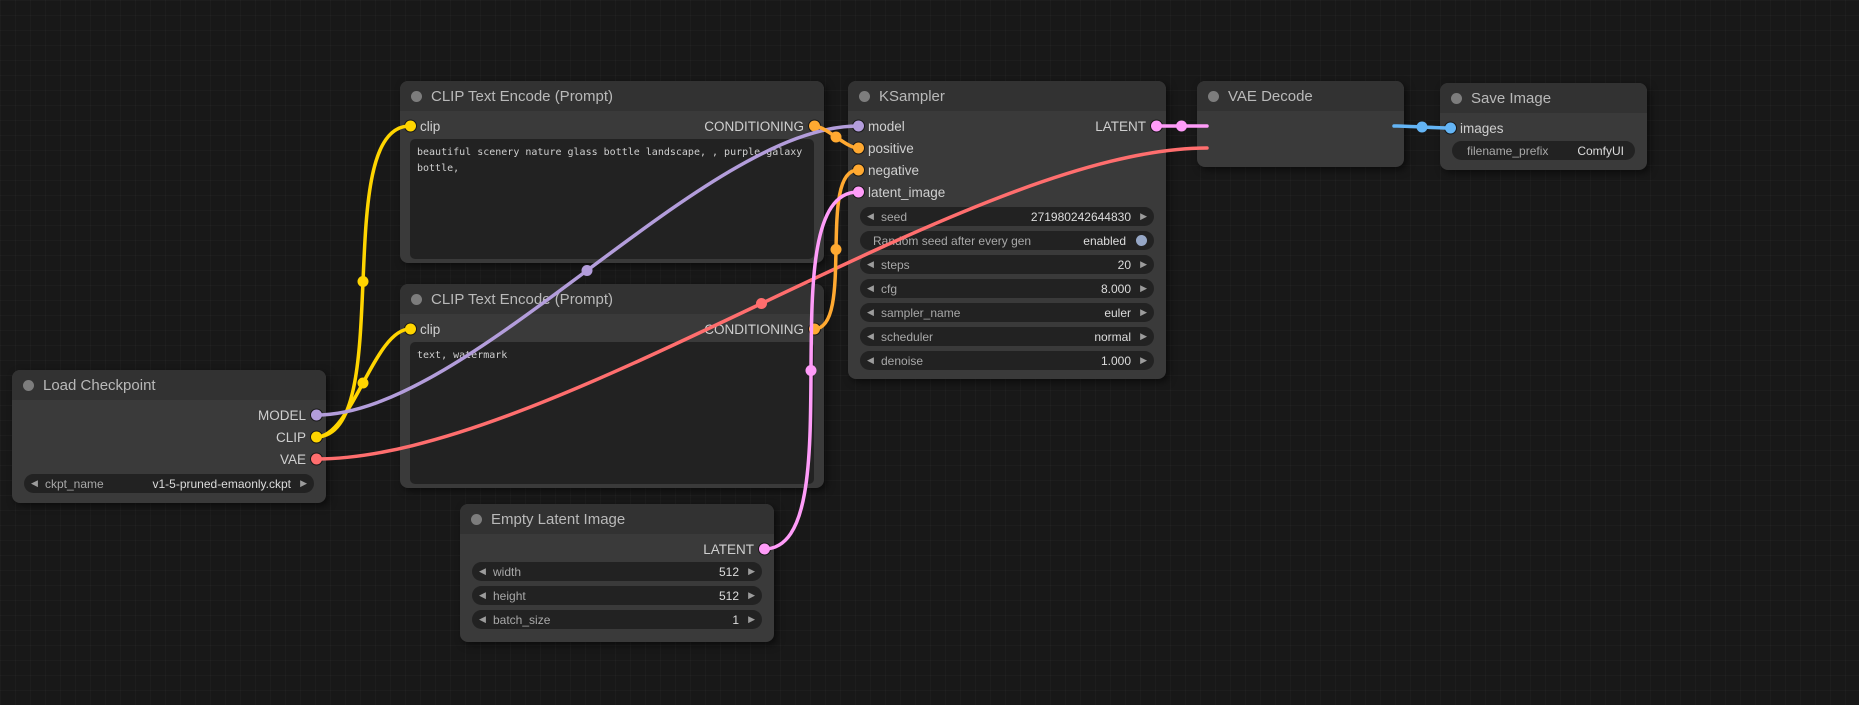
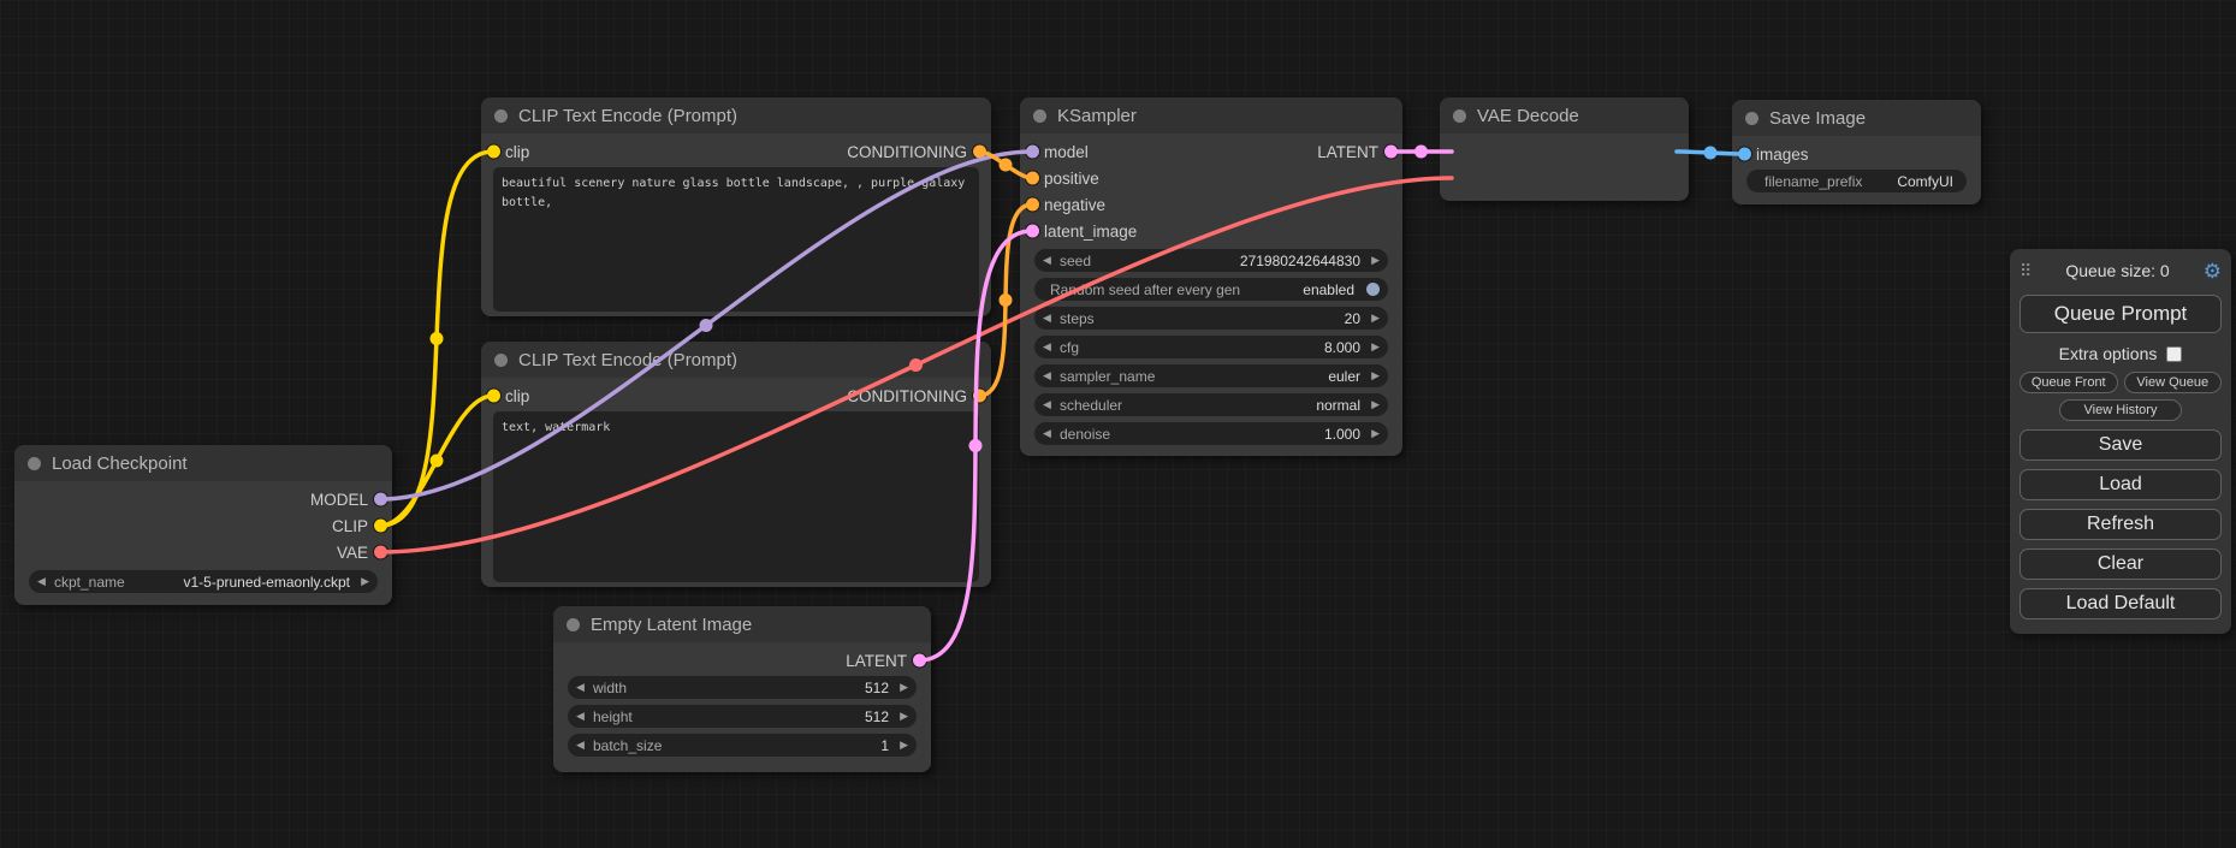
  Load Checkpoint
  MODEL
  CLIP
  VAE
  ◀
  ckpt_name
  v1-5-pruned-emaonly.ckpt
  ▶
  CLIP Text Encode (Prompt)
  clip
  CONDITIONING
  beautiful scenery nature glass bottle landscape, , purple galaxy bottle,
  CLIP Text Encod (Prompt)
  clip
  ONDITIONING
  text, waermark
  Empty Latent Image
  LATENT
  ◀
  width
  512
  ▶
  ◀
  height
  512
  ▶
  ◀
  batch_size
  1
  ▶
  KSampler
  model
  LATENT
  positive
  negative
  latent_image
  ◀
  seed
  271980242644830
  ▶
  Ranom seed after every gen
  enabled
  ◀
  steps
  20
  ▶
  ◀
  cfg
  8.000
  ▶
  ◀
  sampler_name
  euler
  ▶
  ◀
  scheduler
  normal
  ▶
  ◀
  denoise
  1.000
  ▶
  VAE Decode
  Save Image
  images
  filename_prefix
  ComfyUI
+ ⠿
+ Queue size: 0
+ ⚙
+ Queue Prompt
+ Extra options
+ Queue Front
+ View Queue
+ View History
+ Save
+ Load
+ Refresh
+ Clear
+ Load Default
